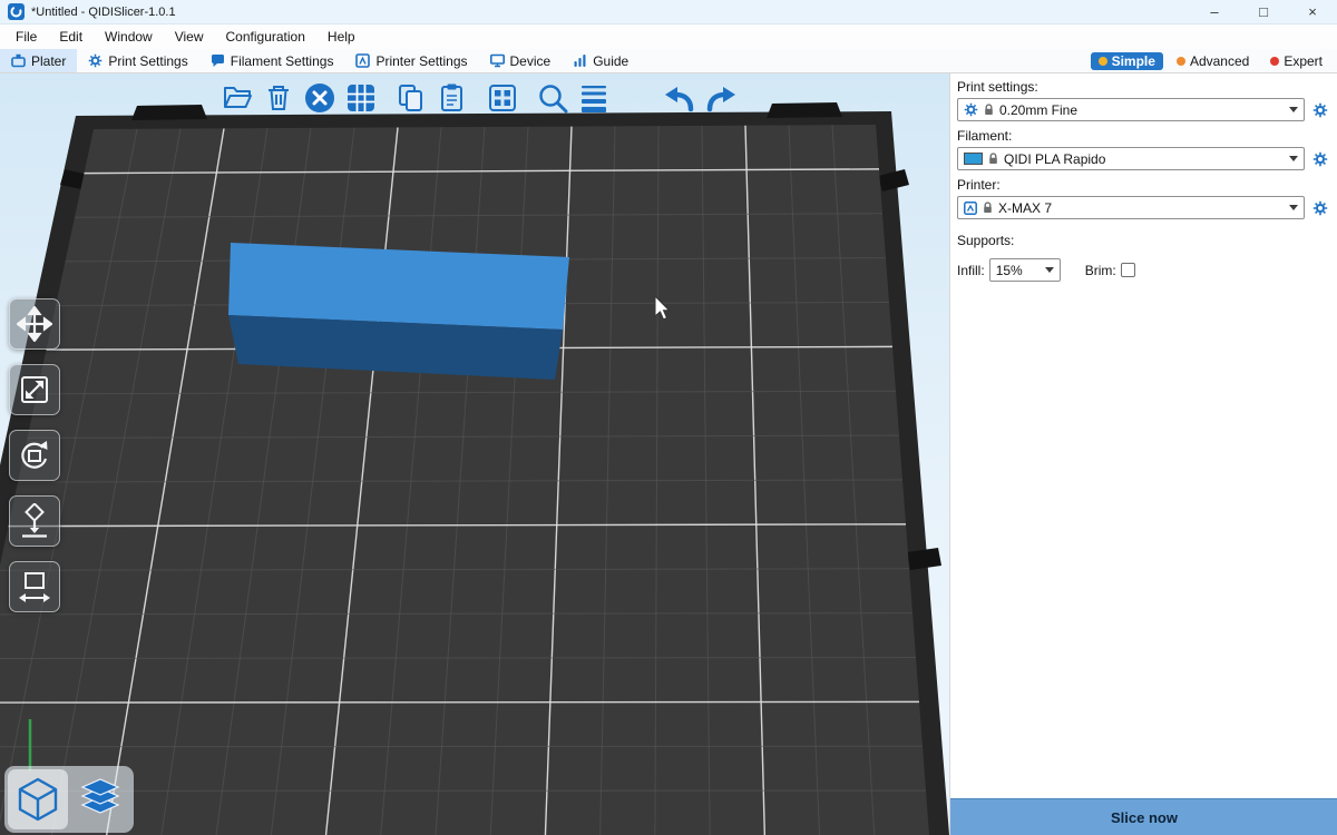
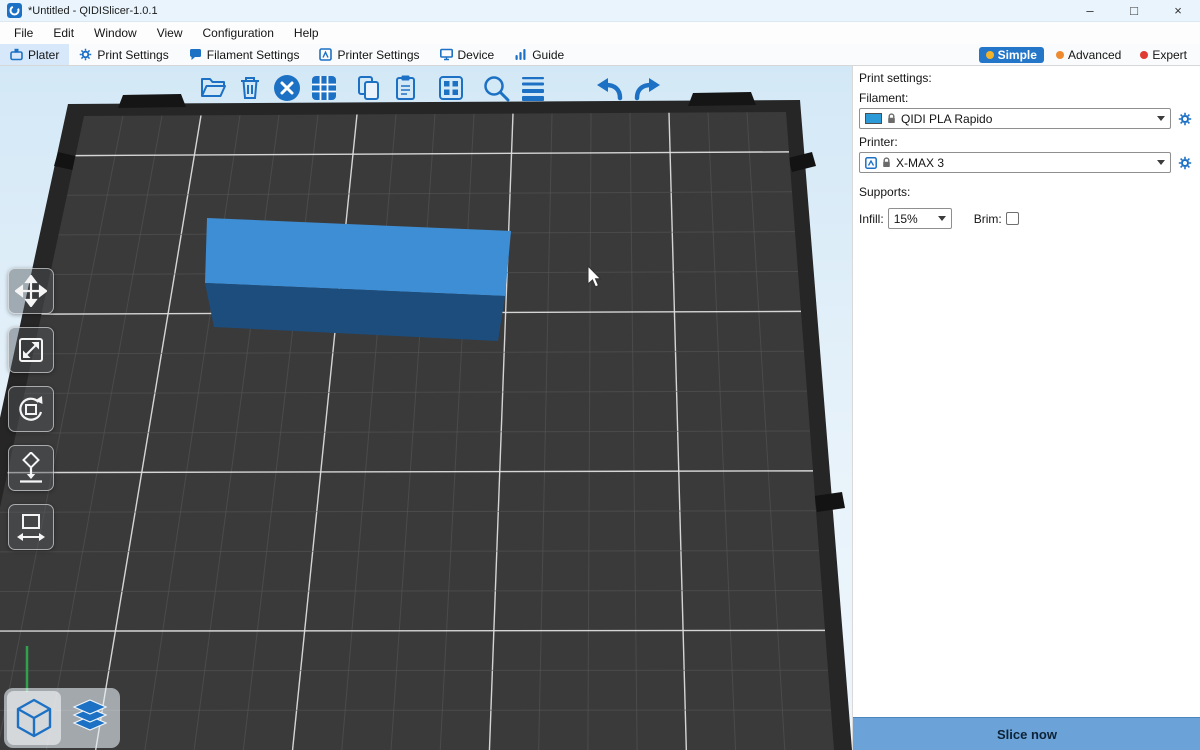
  *Untitled - QIDISlicer-1.0.1
  –
  □
  ×
  File
  Edit
  Window
  View
  Configuration
  Help
  Plater
  Print Settings
  Filament Settings
  Printer Settings
  Device
  Guide
  Simple
  Advanced
  Expert
  Print settings:
- 0.20mm Fine
  Filament:
  QIDI PLA Rapido
  Printer:
- X-MAX 7
+ X-MAX 3
  Supports:
  Infill:
  15%
  Brim:
  Slice now
